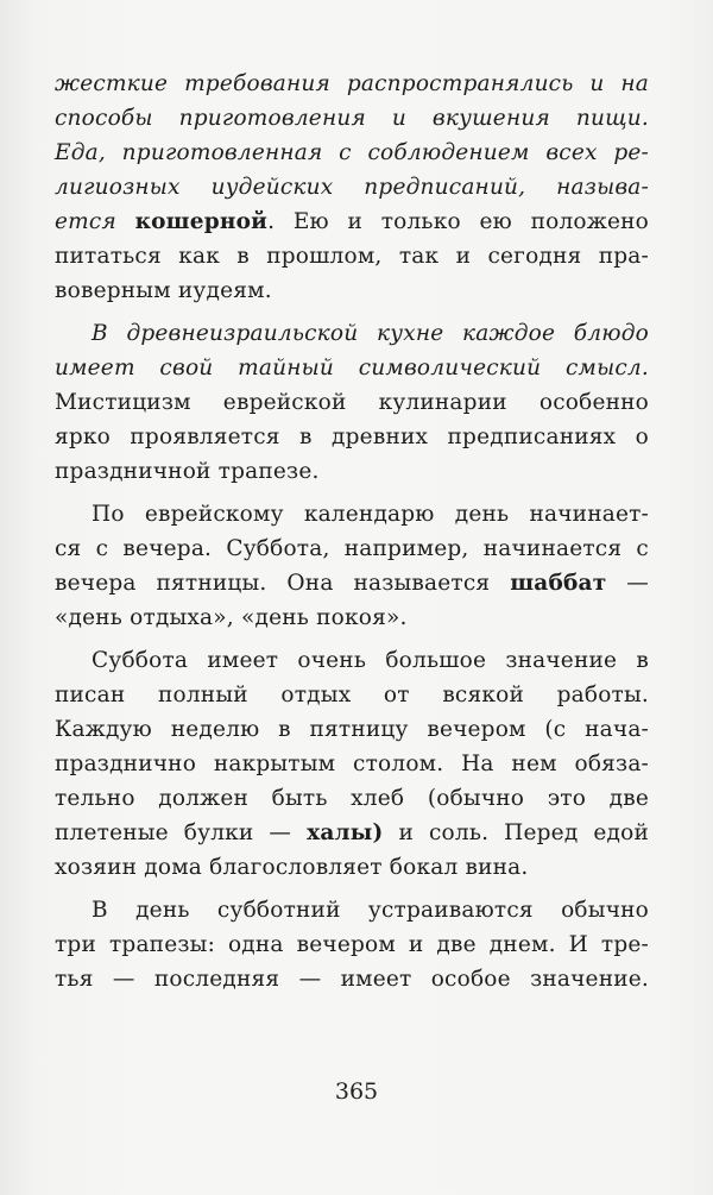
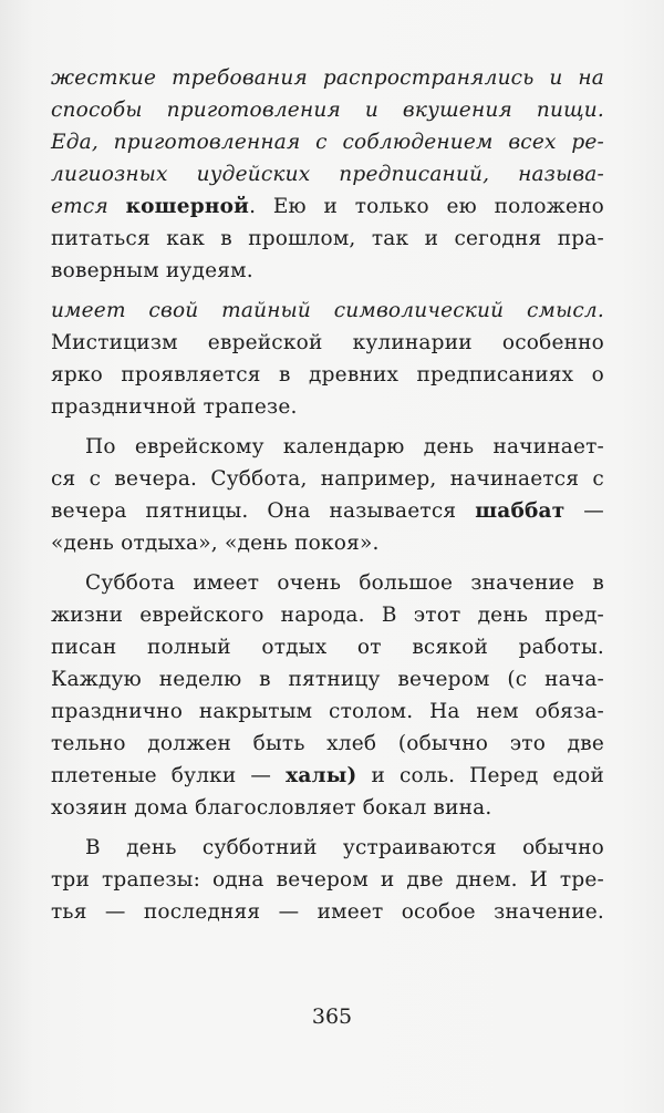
  жесткие требования распространялись и на
  способы приготовления и вкушения пищи.
  Еда, приготовленная с соблюдением всех ре-
  лигиозных иудейских предписаний, называ-
  ется кошерной. Ею и только ею положено
  питаться как в прошлом, так и сегодня пра-
  воверным иудеям.
- В древнеизраильской кухне каждое блюдо
  имеет свой тайный символический смысл.
  Мистицизм еврейской кулинарии особенно
  ярко проявляется в древних предписаниях о
  праздничной трапезе.
  По еврейскому календарю день начинает-
  ся с вечера. Суббота, например, начинается с
  вечера пятницы. Она называется шаббат —
  «день отдыха», «день покоя».
  Суббота имеет очень большое значение в
+ жизни еврейского народа. В этот день пред-
  писан полный отдых от всякой работы.
  Каждую неделю в пятницу вечером (с нача-
  празднично накрытым столом. На нем обяза-
  тельно должен быть хлеб (обычно это две
  плетеные булки — халы) и соль. Перед едой
  хозяин дома благословляет бокал вина.
  В день субботний устраиваются обычно
  три трапезы: одна вечером и две днем. И тре-
  тья — последняя — имеет особое значение.
  365
